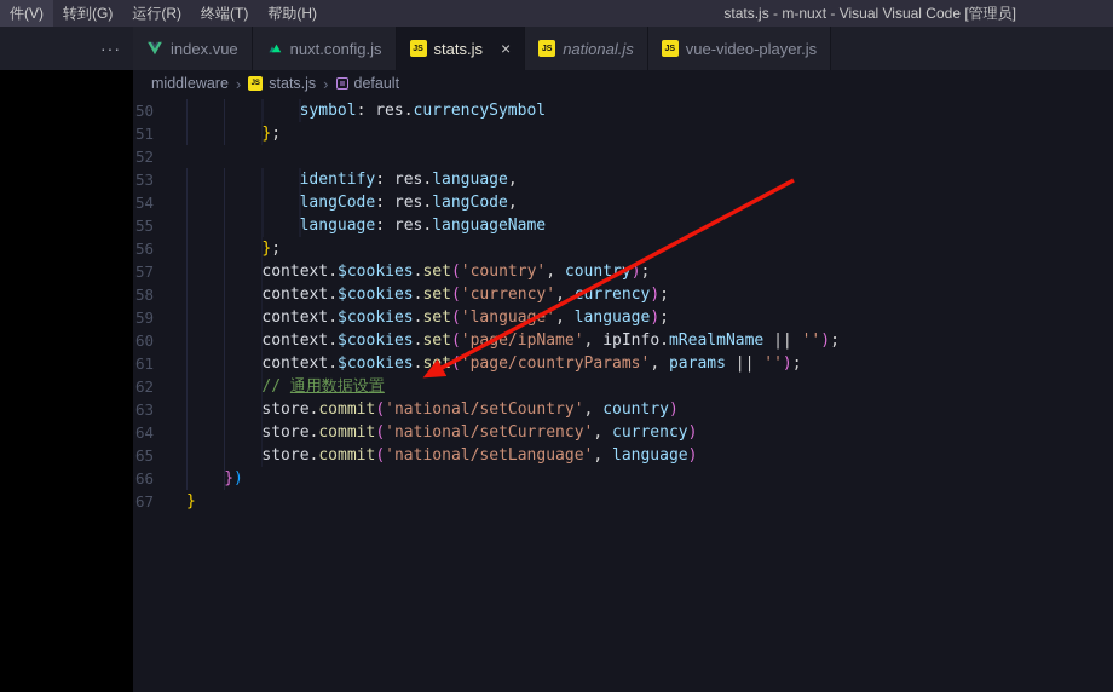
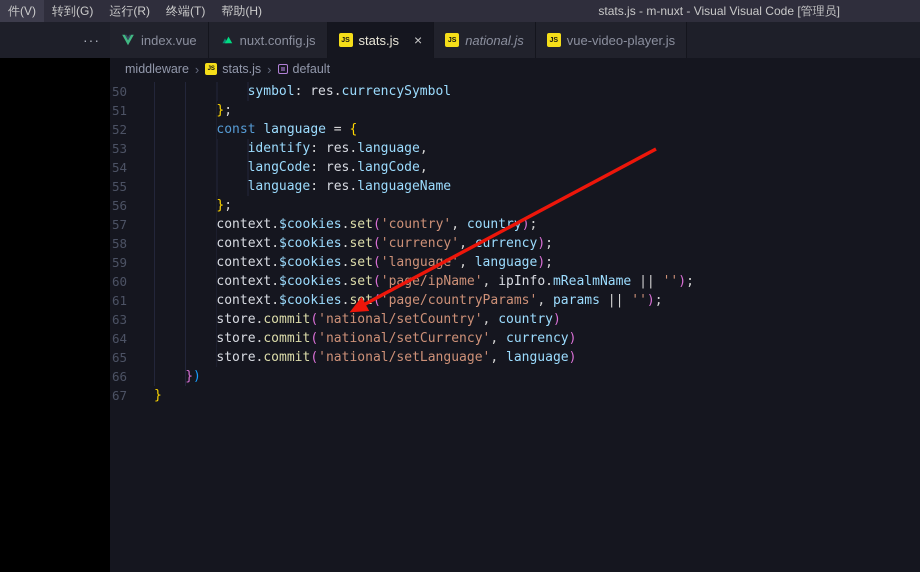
  件(V)
  转到(G)
  运行(R)
  终端(T)
  帮助(H)
  stats.js - m-nuxt - Visual Visual Code [管理员]
  ···
  index.vue
  nuxt.config.js
  stats.js
  ×
  national.js
  vue-video-player.js
  middleware
  ›
  stats.js
  ›
  default
  50
  symbol: res.currencySymbol
  51
  };
  52
+ const language = {
  53
  identify: res.language,
  54
  langCode: res.langCode,
  55
  language: res.languageName
  56
  };
  57
  context.$cookies.set('country', countr );
  58
  context.$cookies.set('currency', urrency);
  59
  context.$cookies.set('language', language);
  60
  context.$cookies.set('pae/ipName', ipInfo.mRealmName || '');
  61
  context.$cookies.se ('page/countryParams', params || '');
- 62
- // 通用数据设置
  63
  store.commit('national/setCountry', country)
  64
  store.commit('national/setCurrency', currency)
  65
  store.commit('national/setLanguage', language)
  66
  })
  67
  }
